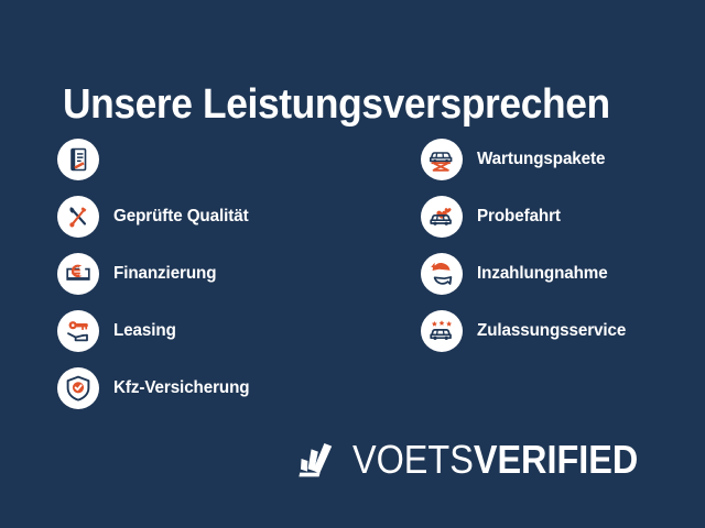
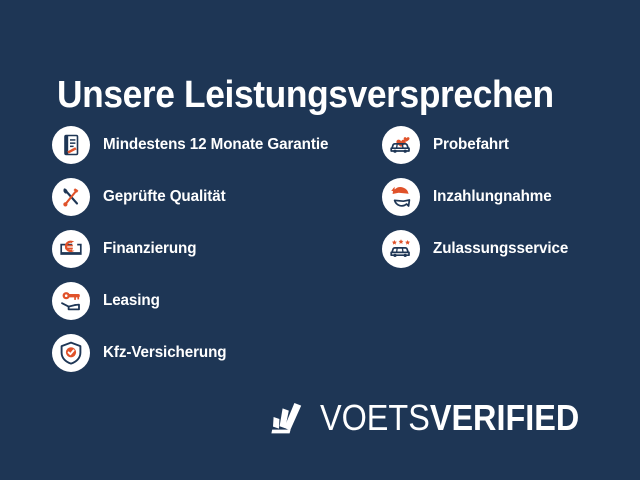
  Unsere Leistungsversprechen
+ Mindestens 12 Monate Garantie
  Geprüfte Qualität
  Finanzierung
  Leasing
  Kfz-Versicherung
- Wartungspakete
  Probefahrt
  Inzahlungnahme
  Zulassungsservice
  VOETSVERIFIED
